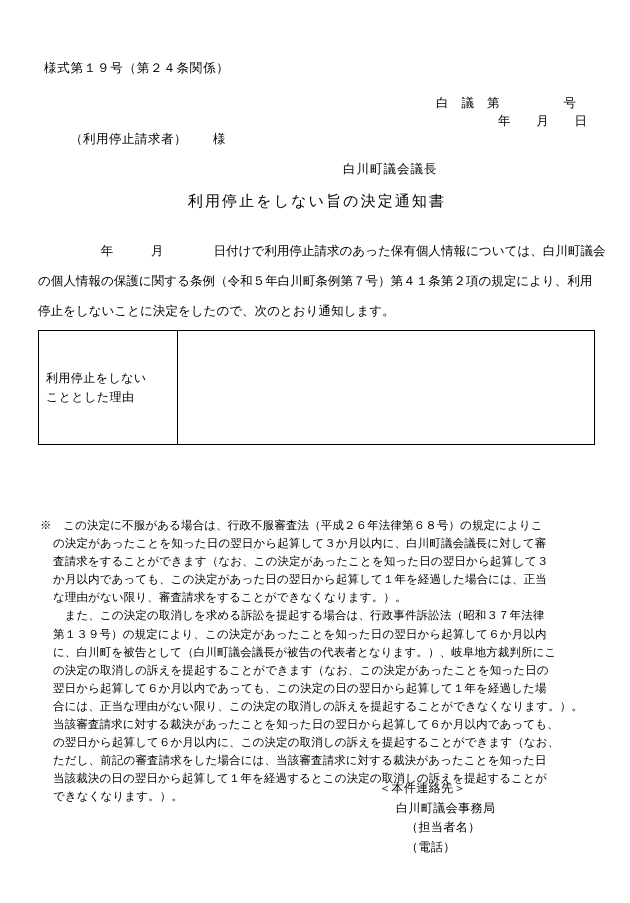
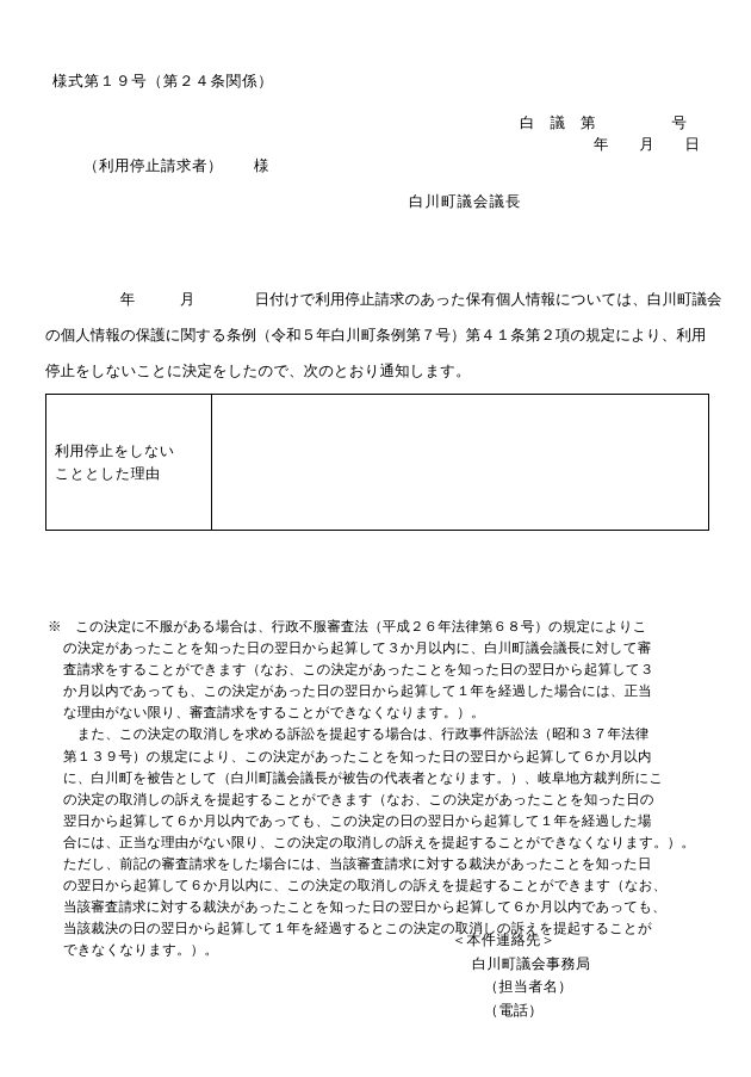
  様式第１９号（第２４条関係）
  白 議 第 号
  年 月 日
  （利用停止請求者） 様
  白川町議会議長
- 利用停止をしない旨の決定通知書
  年 月 日付けで利用停止請求のあった保有個人情報については、白川町議会
  の個人情報の保護に関する条例（令和５年白川町条例第７号）第４１条第２項の規定により、利用
  停止をしないことに決定をしたので、次のとおり通知します。
  利用停止をしない こととした理由
  ※ この決定に不服がある場合は、行政不服審査法（平成２６年法律第６８号）の規定によりこ
  の決定があったことを知った日の翌日から起算して３か月以内に、白川町議会議長に対して審
  査請求をすることができます（なお、この決定があったことを知った日の翌日から起算して３
  か月以内であっても、この決定があった日の翌日から起算して１年を経過した場合には、正当
  な理由がない限り、審査請求をすることができなくなります。）。
  また、この決定の取消しを求める訴訟を提起する場合は、行政事件訴訟法（昭和３７年法律
  第１３９号）の規定により、この決定があったことを知った日の翌日から起算して６か月以内
  に、白川町を被告として（白川町議会議長が被告の代表者となります。）、岐阜地方裁判所にこ
  の決定の取消しの訴えを提起することができます（なお、この決定があったことを知った日の
  翌日から起算して６か月以内であっても、この決定の日の翌日から起算して１年を経過した場
  合には、正当な理由がない限り、この決定の取消しの訴えを提起することができなくなります。）。
- 当該審査請求に対する裁決があったことを知った日の翌日から起算して６か月以内であっても、
+ ただし、前記の審査請求をした場合には、当該審査請求に対する裁決があったことを知った日
  の翌日から起算して６か月以内に、この決定の取消しの訴えを提起することができます（なお、
- ただし、前記の審査請求をした場合には、当該審査請求に対する裁決があったことを知った日
+ 当該審査請求に対する裁決があったことを知った日の翌日から起算して６か月以内であっても、
  当該裁決の日の翌日から起算して１年を経過するとこの決定の取消しの訴えを提起することが
  できなくなります。）。
  ＜本件連絡先＞
  白川町議会事務局
  （担当者名）
  （電話）
